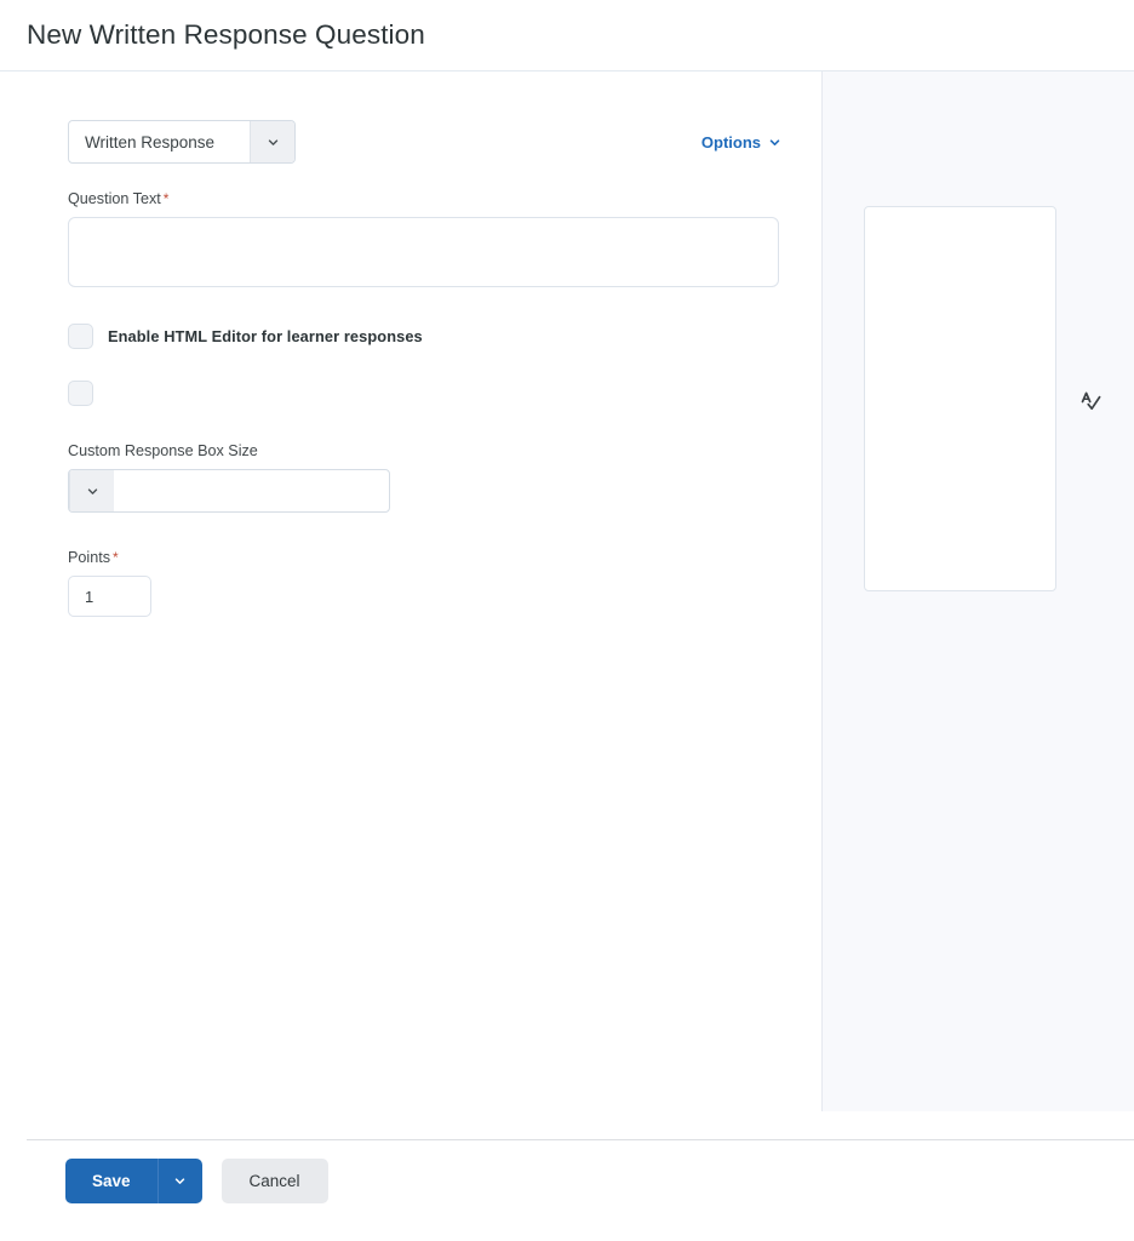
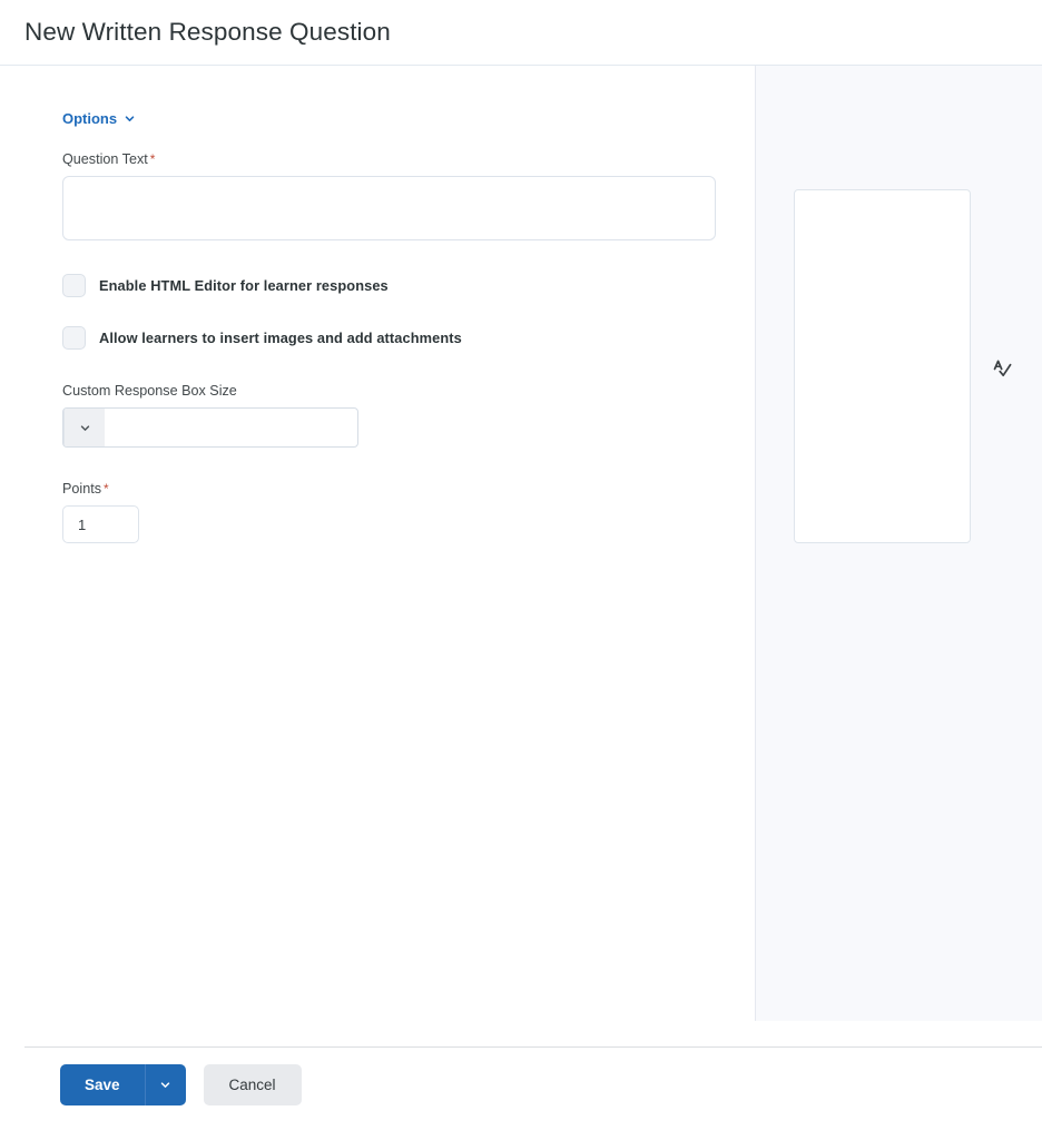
  New Written Response Question
- Written Response
  Options
  Question Text *
  Enable HTML Editor for learner responses
+ Allow learners to insert images and add attachments
  Custom Response Box Size
  Points *
  1
  Save
  Cancel
